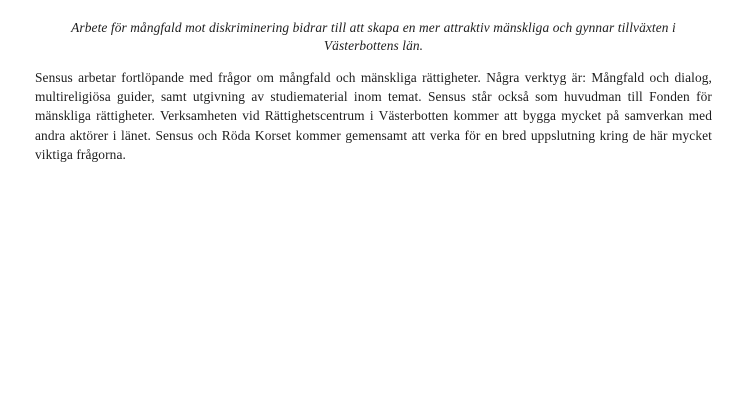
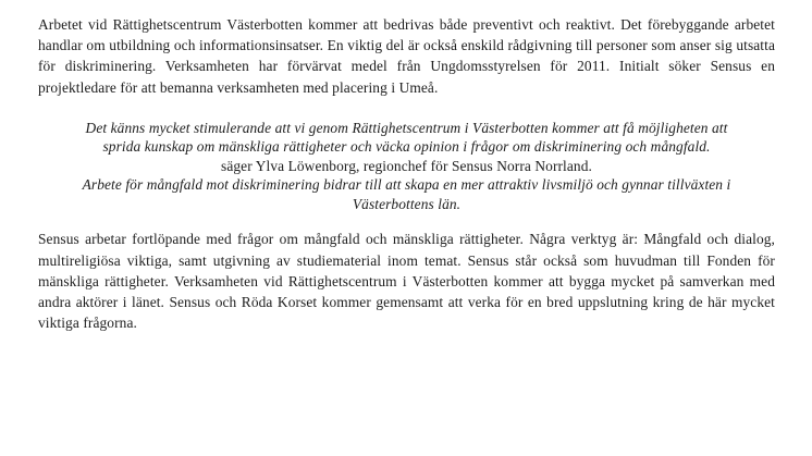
+ Arbetet vid Rättighetscentrum Västerbotten kommer att bedrivas både preventivt och reaktivt. Det förebyggande arbetet handlar om utbildning och informationsinsatser. En viktig del är också enskild rådgivning till personer som anser sig utsatta för diskriminering. Verksamheten har förvärvat medel från Ungdomsstyrelsen för 2011. Initialt söker Sensus en projektledare för att bemanna verksamheten med placering i Umeå.
+ Det känns mycket stimulerande att vi genom Rättighetscentrum i Västerbotten kommer att få möjligheten att sprida kunskap om mänskliga rättigheter och väcka opinion i frågor om diskriminering och mångfald.
+ säger Ylva Löwenborg, regionchef för Sensus Norra Norrland.
- Arbete för mångfald mot diskriminering bidrar till att skapa en mer attraktiv mänskliga och gynnar tillväxten i Västerbottens län.
+ Arbete för mångfald mot diskriminering bidrar till att skapa en mer attraktiv livsmiljö och gynnar tillväxten i Västerbottens län.
- Sensus arbetar fortlöpande med frågor om mångfald och mänskliga rättigheter. Några verktyg är: Mångfald och dialog, multireligiösa guider, samt utgivning av studiematerial inom temat. Sensus står också som huvudman till Fonden för mänskliga rättigheter. Verksamheten vid Rättighetscentrum i Västerbotten kommer att bygga mycket på samverkan med andra aktörer i länet. Sensus och Röda Korset kommer gemensamt att verka för en bred uppslutning kring de här mycket viktiga frågorna.
+ Sensus arbetar fortlöpande med frågor om mångfald och mänskliga rättigheter. Några verktyg är: Mångfald och dialog, multireligiösa viktiga, samt utgivning av studiematerial inom temat. Sensus står också som huvudman till Fonden för mänskliga rättigheter. Verksamheten vid Rättighetscentrum i Västerbotten kommer att bygga mycket på samverkan med andra aktörer i länet. Sensus och Röda Korset kommer gemensamt att verka för en bred uppslutning kring de här mycket viktiga frågorna.
